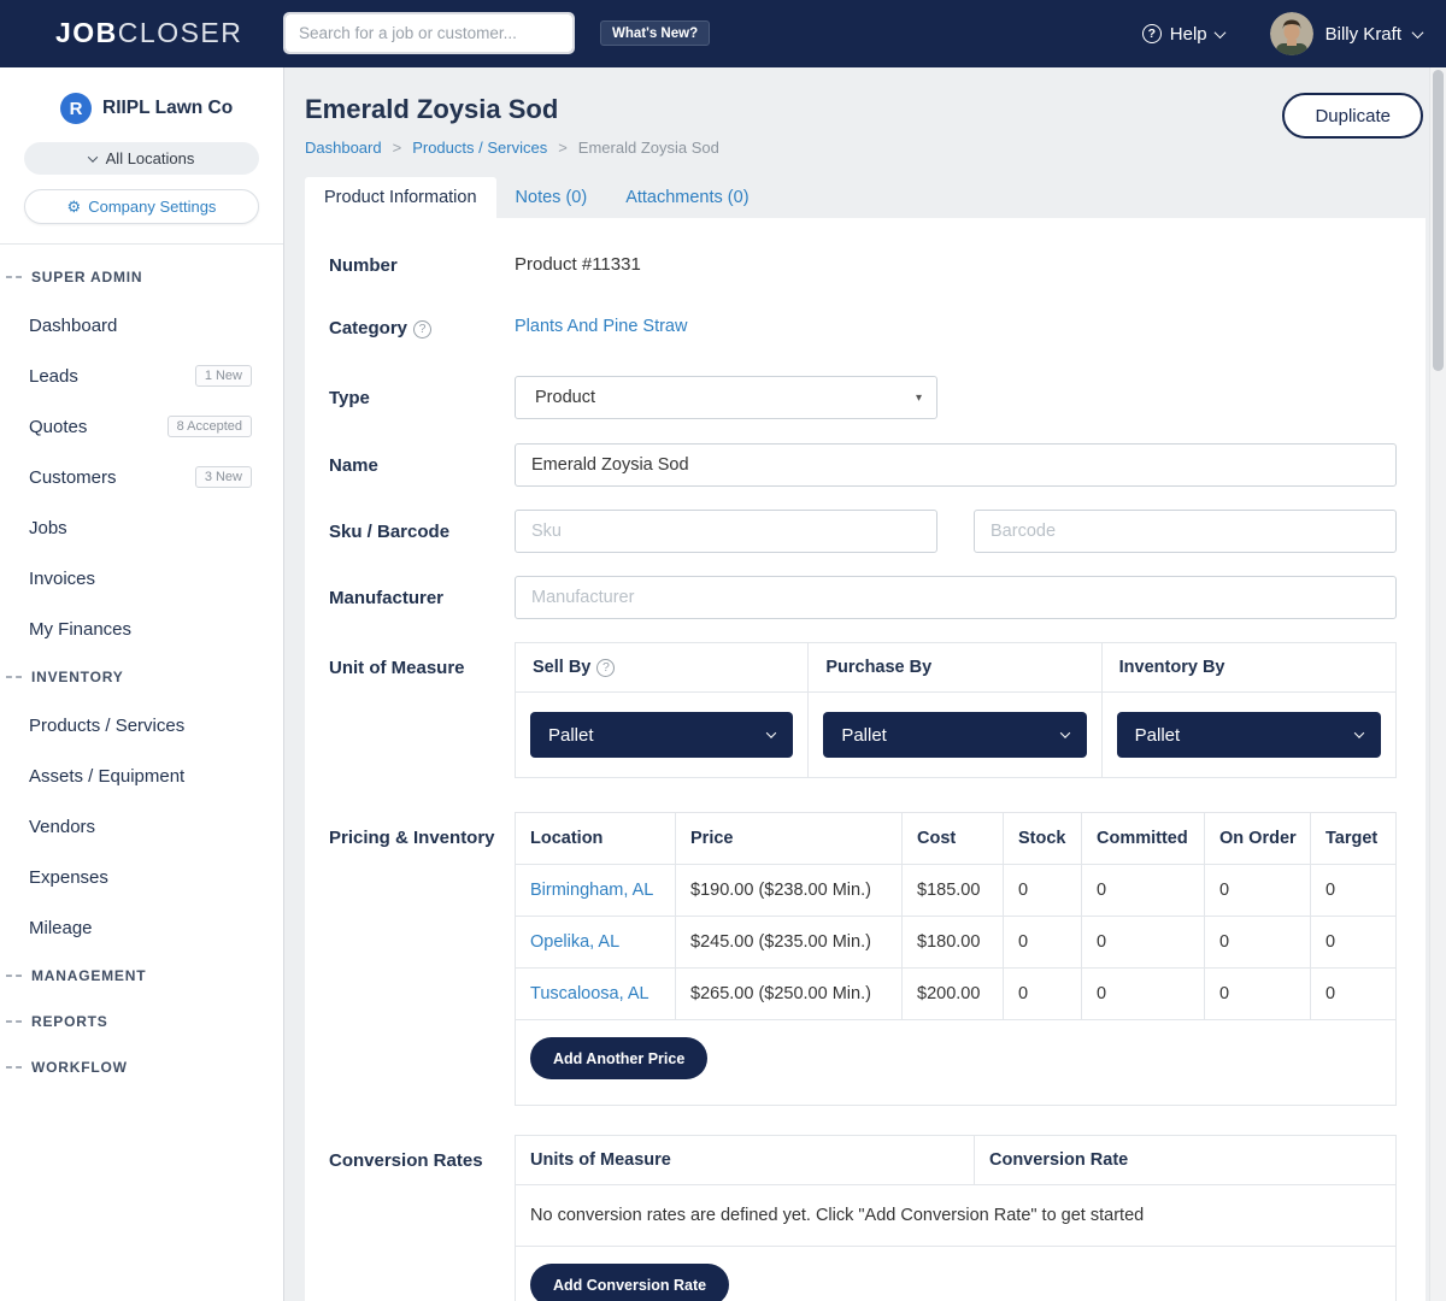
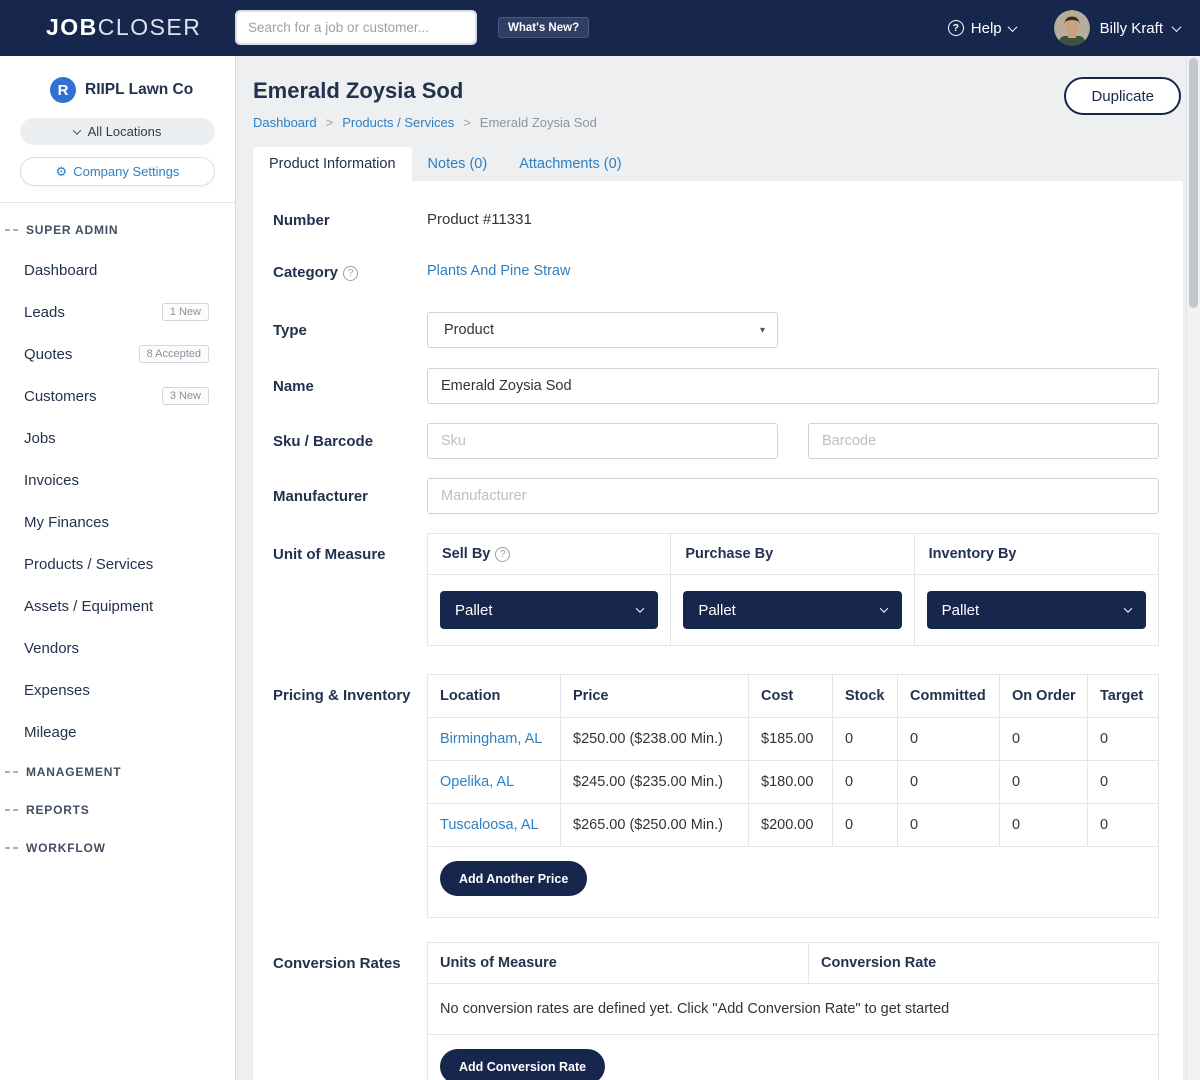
  JOBCLOSER
  Search for a job or customer...
  What's New?
  ?
  Help
  Billy Kraft
  R
  RIIPL Lawn Co
  All Locations
  ⚙
  Company Settings
  SUPER ADMIN
  Dashboard
  Leads
  1 New
  Quotes
  8 Accepted
  Customers
  3 New
  Jobs
  Invoices
  My Finances
- INVENTORY
  Products / Services
  Assets / Equipment
  Vendors
  Expenses
  Mileage
  MANAGEMENT
  REPORTS
  WORKFLOW
  Emerald Zoysia Sod
  Dashboard
  >
  Products / Services
  >
  Emerald Zoysia Sod
  Duplicate
  Product Information
  Notes (0)
  Attachments (0)
  Number
  Product #11331
  Category ?
  Plants And Pine Straw
  Type
  Product
  ▾
  Name
  Emerald Zoysia Sod
  Sku / Barcode
  Sku
  Barcode
  Manufacturer
  Manufacturer
  Unit of Measure
  Sell By ?
  Purchase By
  Inventory By
  Pallet
  Pallet
  Pallet
  Pricing & Inventory
  Location	Price	Cost	Stock	Committed	On Order	Target
- Birmingham, AL	$190.00 ($238.00 Min.)	$185.00	0	0	0	0
+ Birmingham, AL	$250.00 ($238.00 Min.)	$185.00	0	0	0	0
  Opelika, AL	$245.00 ($235.00 Min.)	$180.00	0	0	0	0
  Tuscaloosa, AL	$265.00 ($250.00 Min.)	$200.00	0	0	0	0
  Add Another Price
  Conversion Rates
  Units of Measure
  Conversion Rate
  No conversion rates are defined yet. Click "Add Conversion Rate" to get started
  Add Conversion Rate
